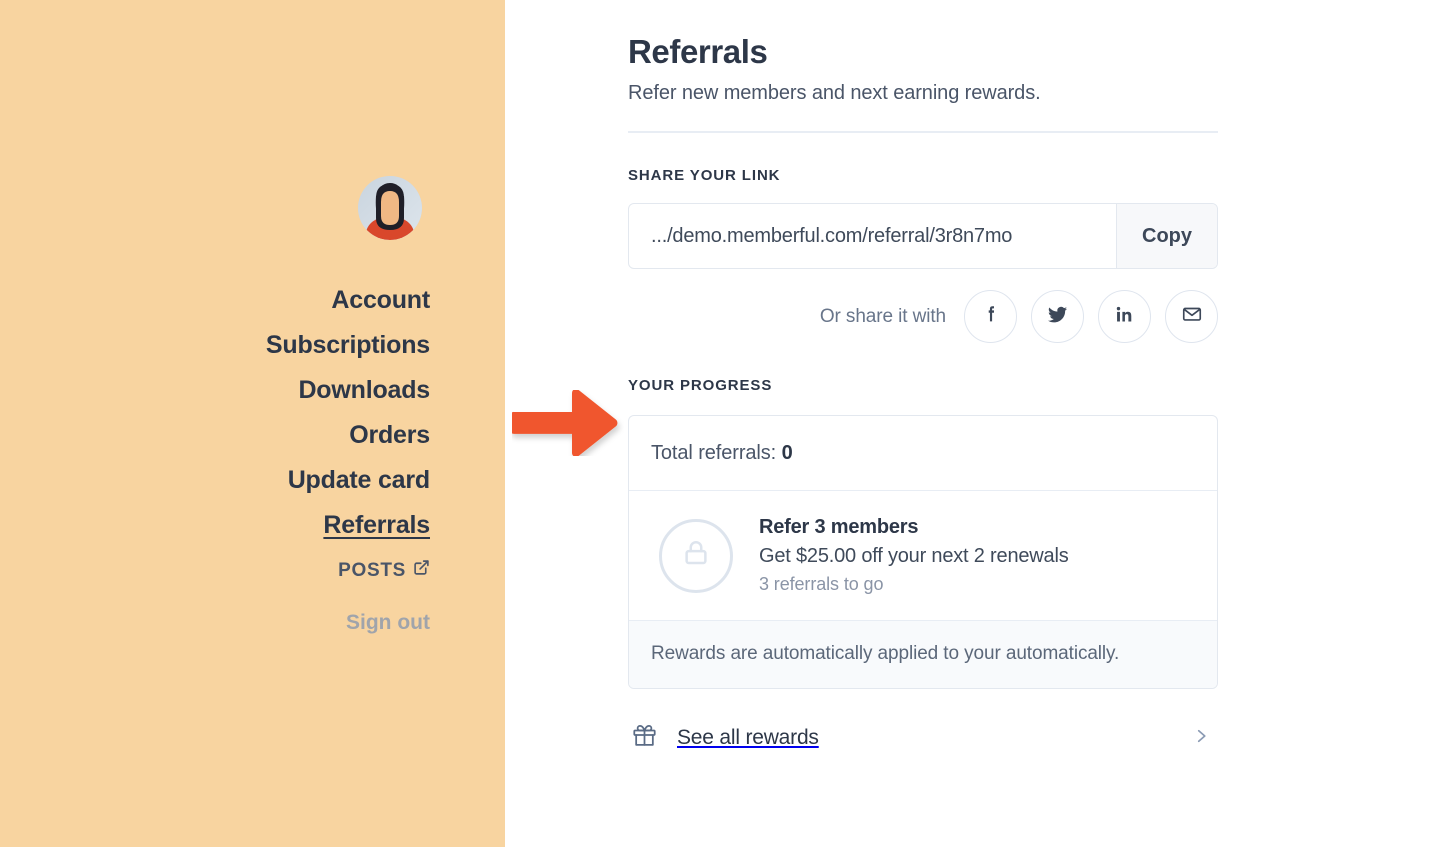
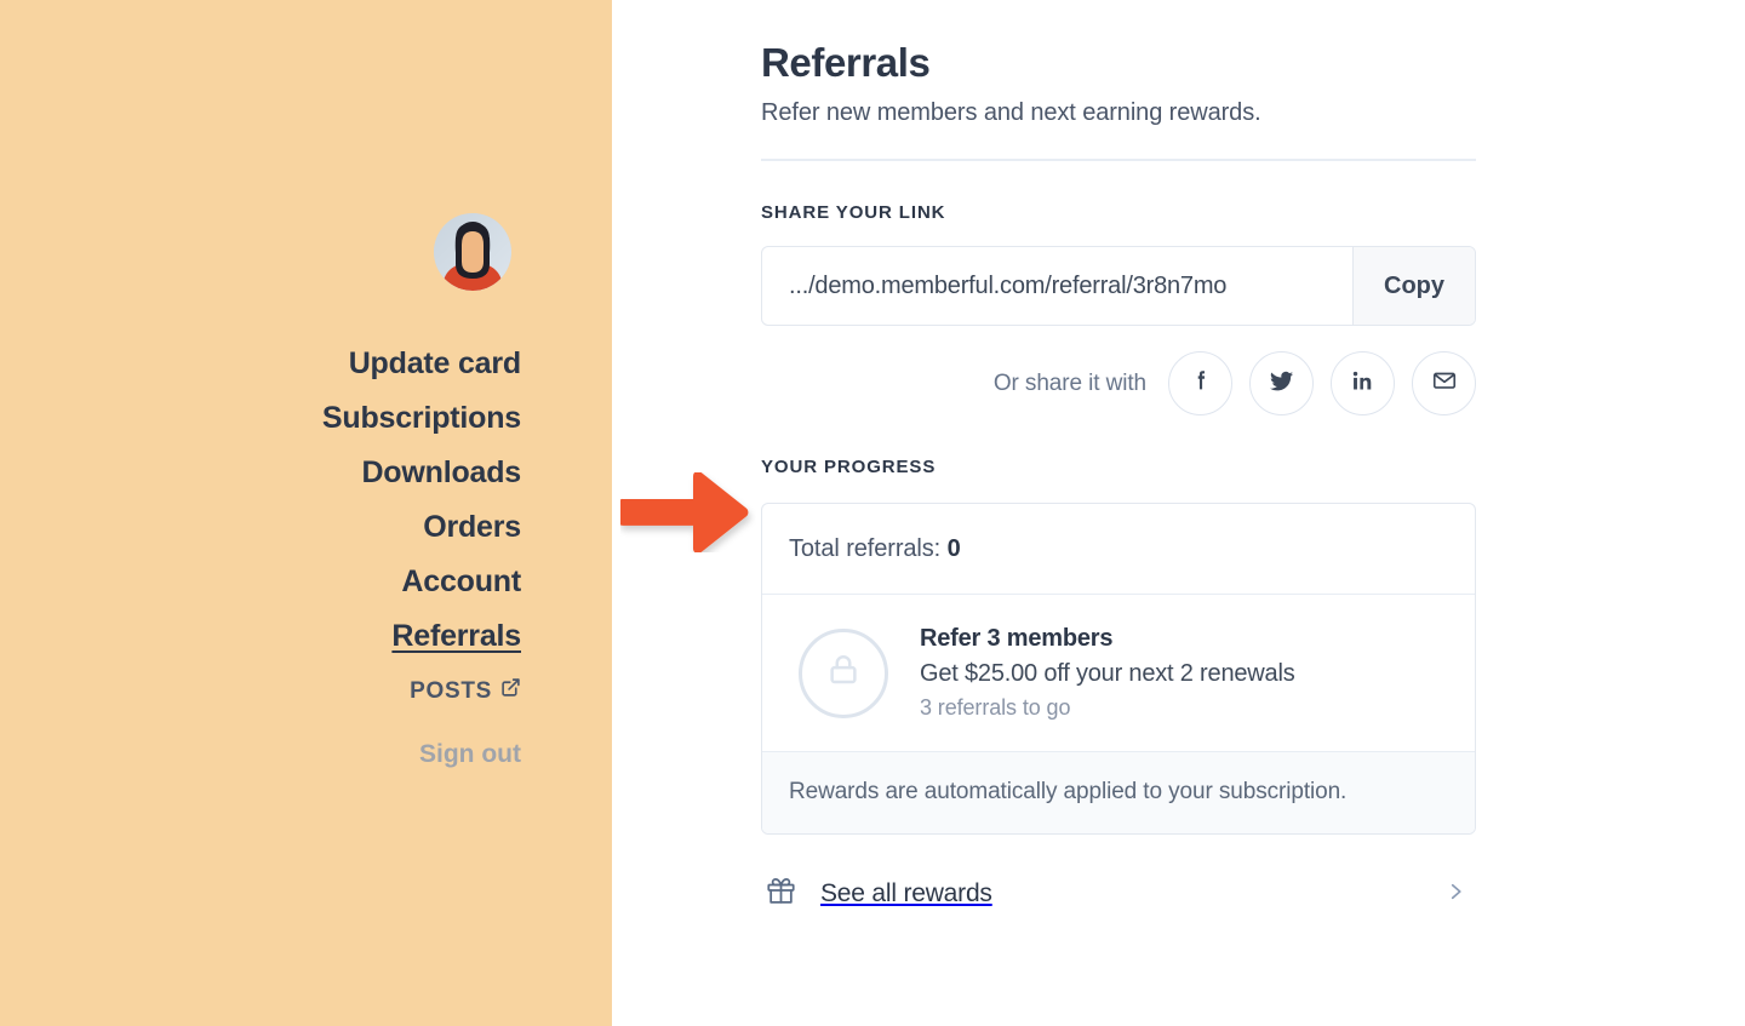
- Account
+ Update card
  Subscriptions
  Downloads
  Orders
- Update card
+ Account
  Referrals
  POSTS
  Sign out
  Referrals
  Refer new members and next earning rewards.
  SHARE YOUR LINK
  .../demo.memberful.com/referral/3r8n7mo
  Copy
  Or share it with
  YOUR PROGRESS
  Total referrals: 0
  Refer 3 members
  Get $25.00 off your next 2 renewals
  3 referrals to go
- Rewards are automatically applied to your automatically.
+ Rewards are automatically applied to your subscription.
  See all rewards
